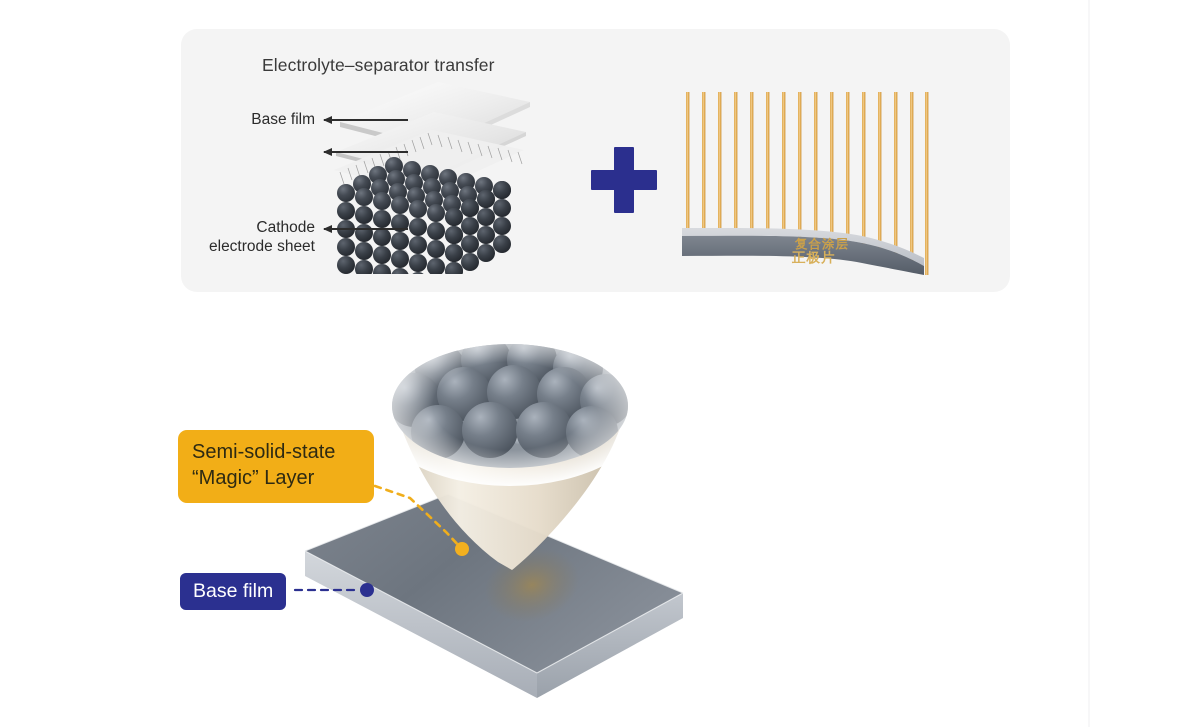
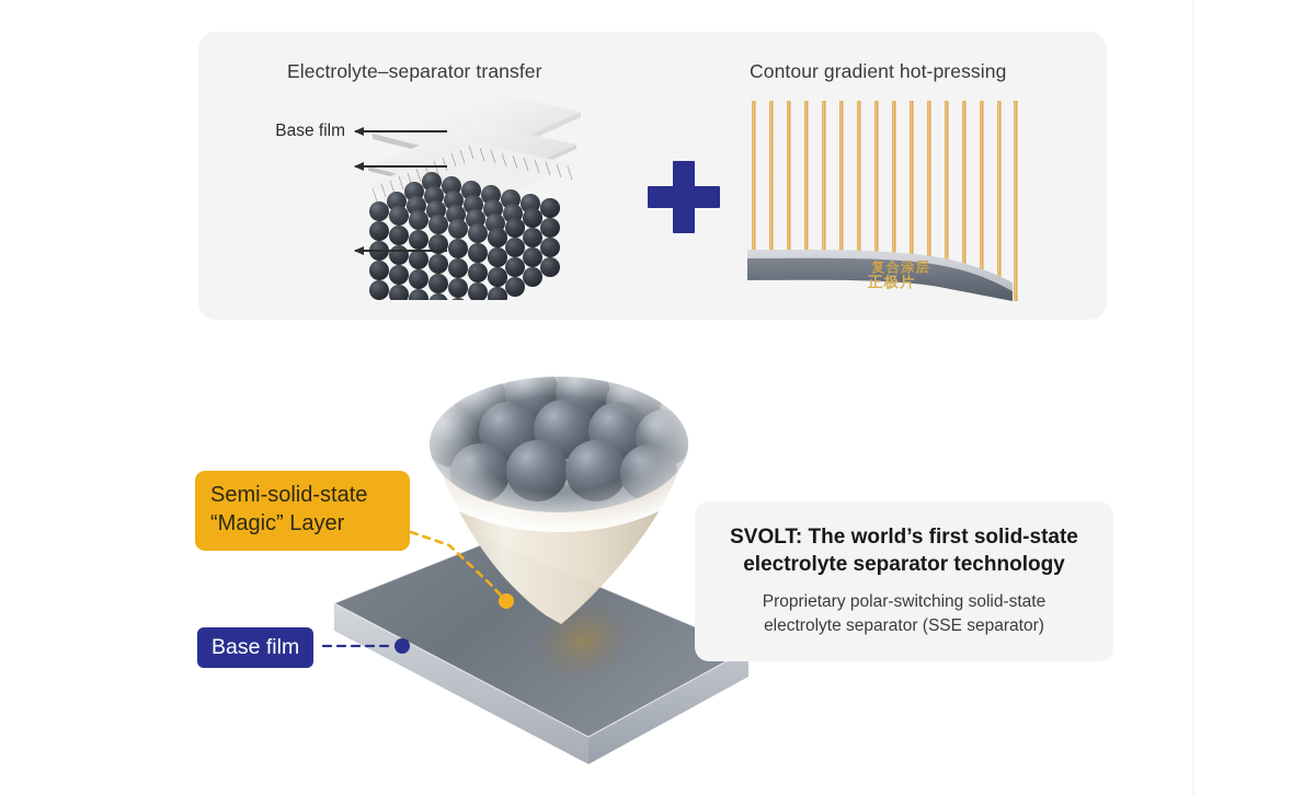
  Electrolyte–separator transfer
+ Contour gradient hot-pressing
  Base film
- Cathode
- electrode sheet
  复合涂层
  正极片
  Semi-solid-state
  “Magic” Layer
  Base film
+ SVOLT: The world’s first solid-state
+ electrolyte separator technology
+ Proprietary polar-switching solid-state
+ electrolyte separator (SSE separator)
